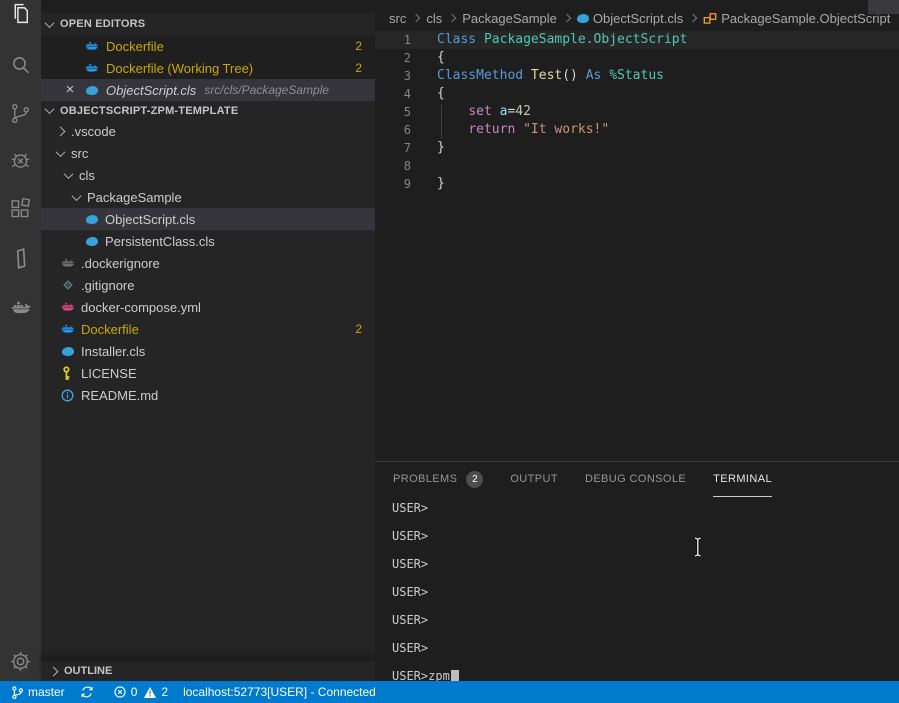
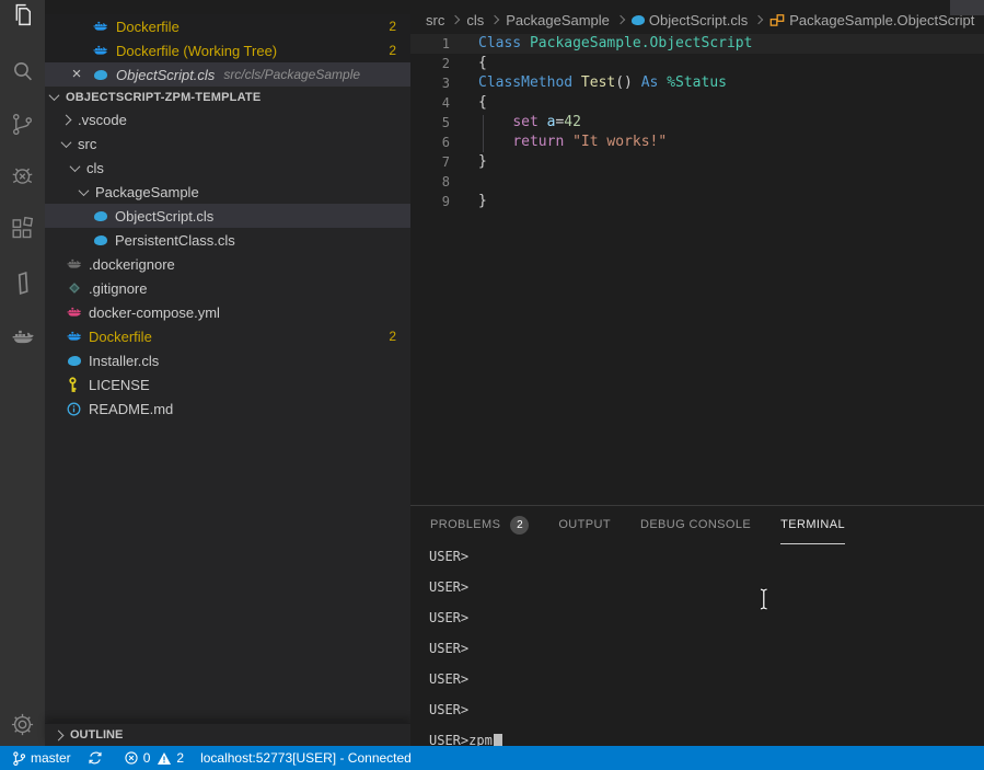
- OPEN EDITORS
  Dockerfile
  2
  Dockerfile (Working Tree)
  2
  ×
  ObjectScript.cls
  src/cls/PackageSample
  OBJECTSCRIPT-ZPM-TEMPLATE
  .vscode
  src
  cls
  PackageSample
  ObjectScript.cls
  PersistentClass.cls
  .dockerignore
  .gitignore
  docker-compose.yml
  Dockerfile
  2
  Installer.cls
  LICENSE
  README.md
  OUTLINE
  src
  cls
  PackageSample
  ObjectScript.cls
  PackageSample.ObjectScript
  1
  Class PackageSample.ObjectScript
  2
  {
  3
  ClassMethod Test() As %Status
  4
  {
  5
  set a=42
  6
  return "It works!"
  7
  }
  8
  9
  }
  PROBLEMS
  2
  OUTPUT
  DEBUG CONSOLE
  TERMINAL
  USER>
  USER>
  USER>
  USER>
  USER>
  USER>
  USER>zpm
  master
  0
  2
  localhost:52773[USER] - Connected
